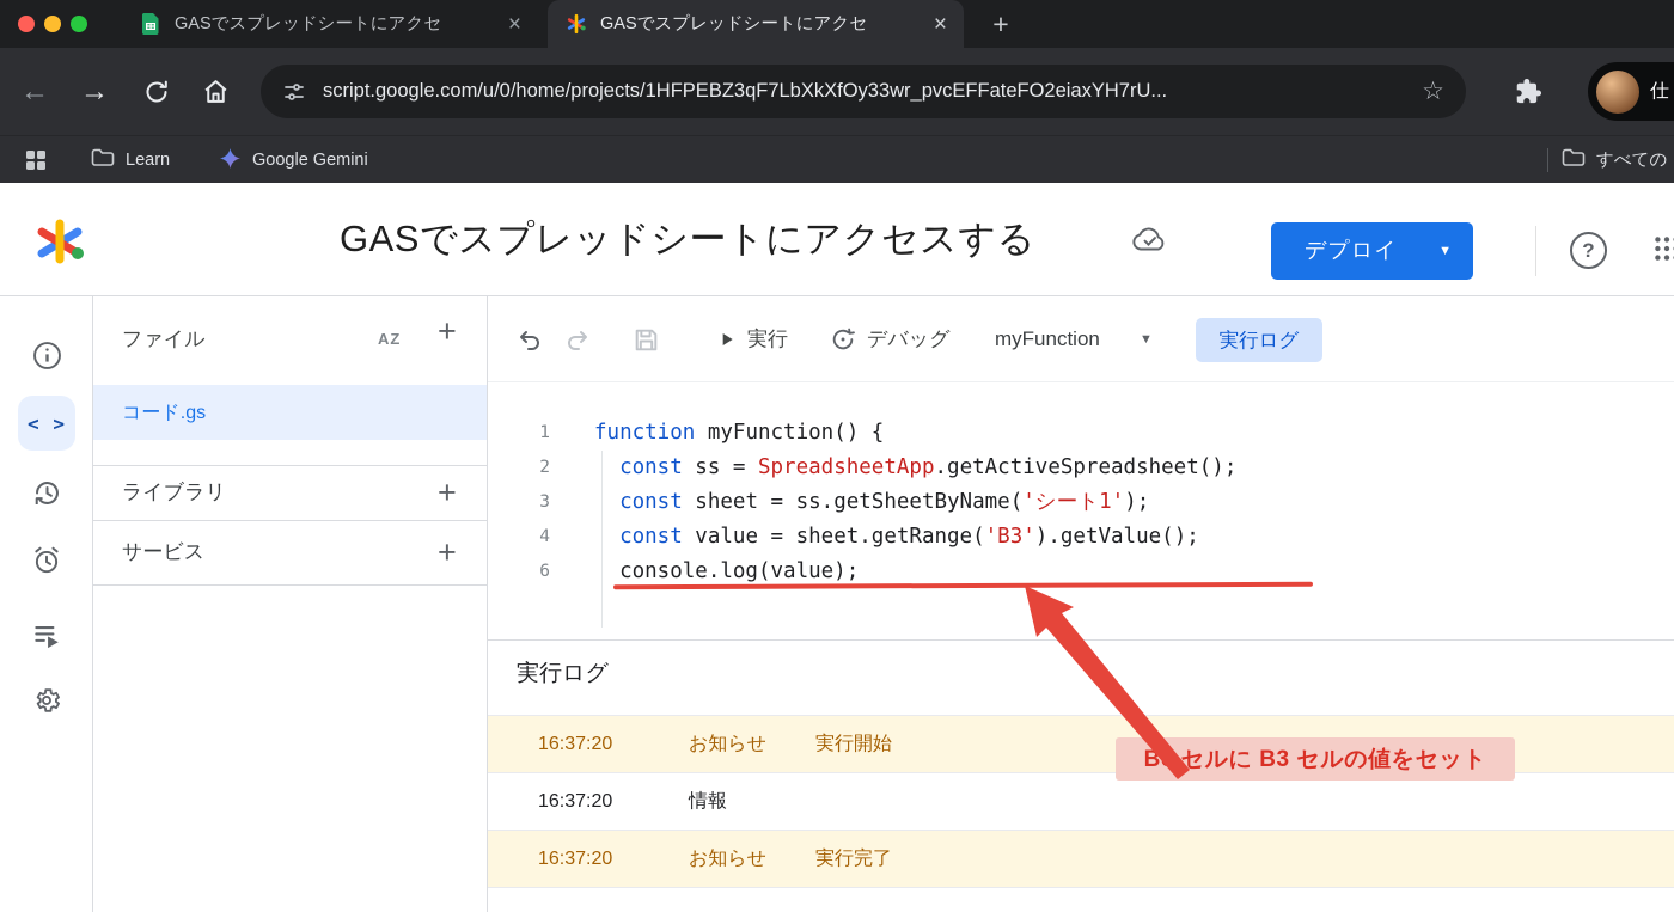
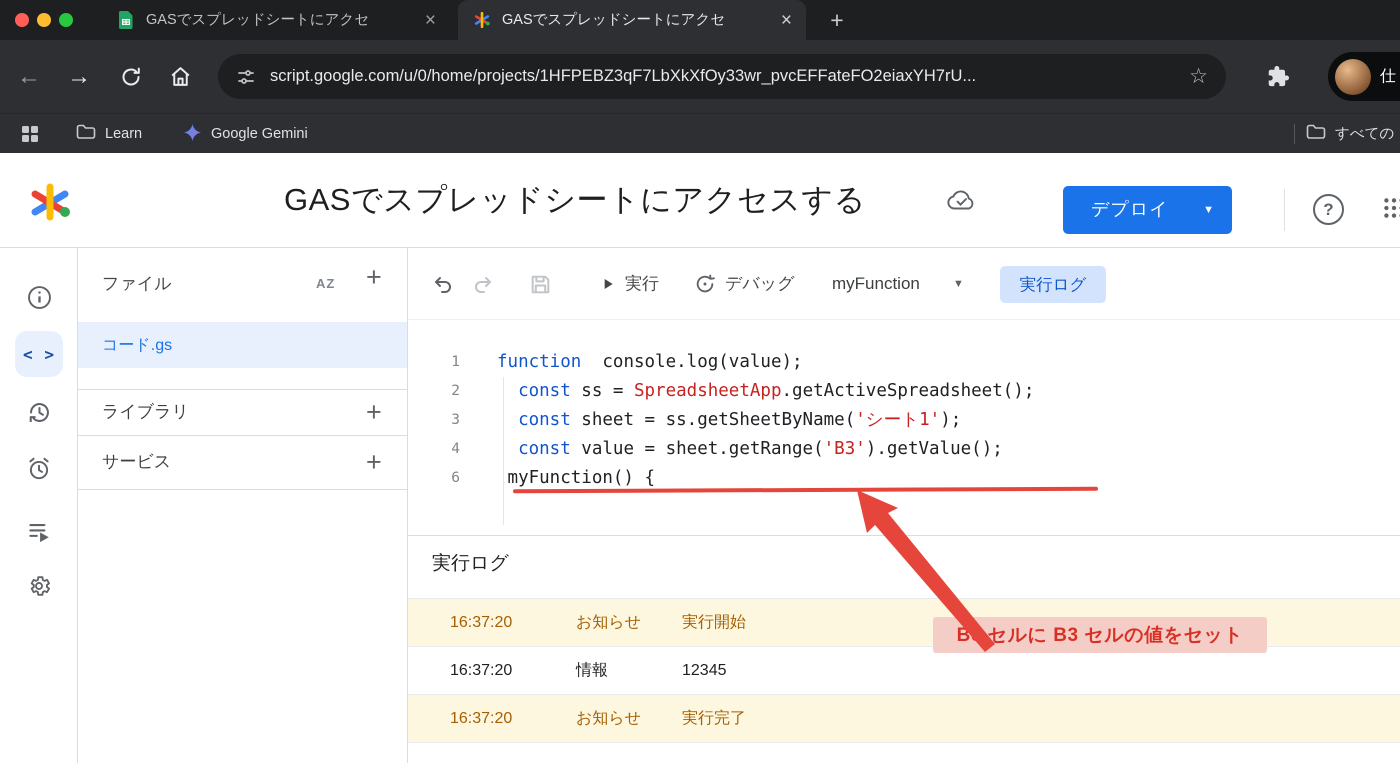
  GASでスプレッドシートにアクセ
  ×
  GASでスプレッドシートにアクセ
  ×
  +
  ←
  →
  script.google.com/u/0/home/projects/1HFPEBZ3qF7LbXkXfOy33wr_pvcEFFateFO2eiaxYH7rU...
  ☆
  仕
  Learn
  Google Gemini
  すべての
  GASでスプレッドシートにアクセスする
  デプロイ
  ▼
  ?
  < >
  ファイル
  AZ
  +
  コード.gs
  ライブラリ
  +
  サービス
  +
  実行
  デバッグ
  myFunction
  ▼
  実行ログ
  1
- function myFunction() {
+ function console.log(value);
  2
  const ss = SpreadsheetApp.getActiveSpreadsheet();
  3
  const sheet = ss.getSheetByName('シート1');
  4
  const value = sheet.getRange('B3').getValue();
  6
- console.log(value);
+ myFunction() {
  実行ログ
  16:37:20
  お知らせ
  実行開始
  16:37:20
  情報
+ 12345
  16:37:20
  お知らせ
  実行完了
  B セルに B3 セルの値をセット
